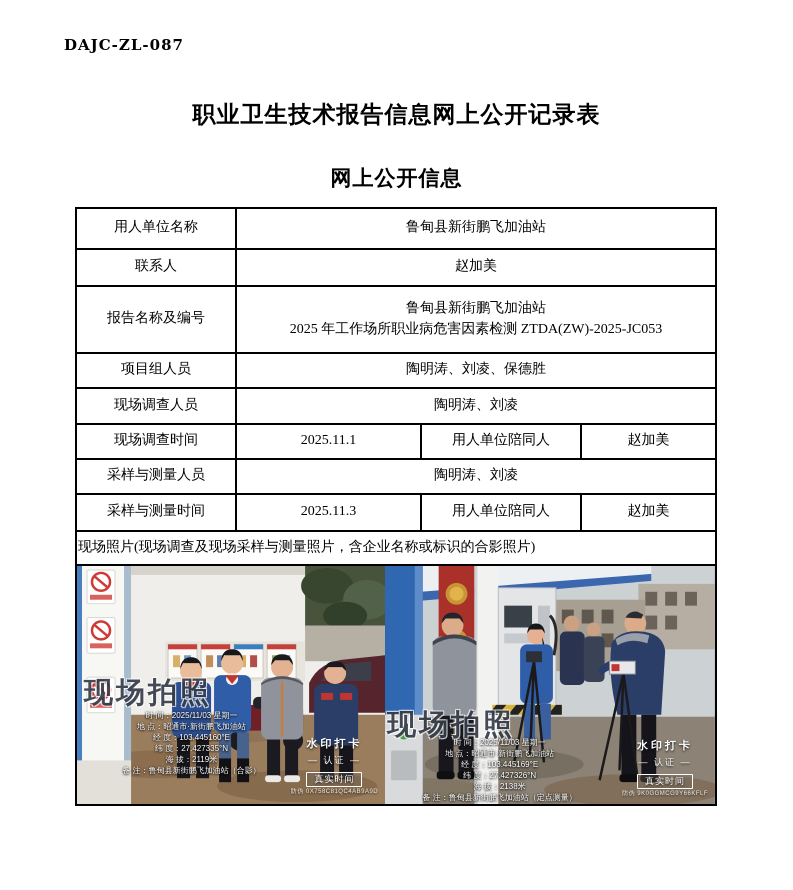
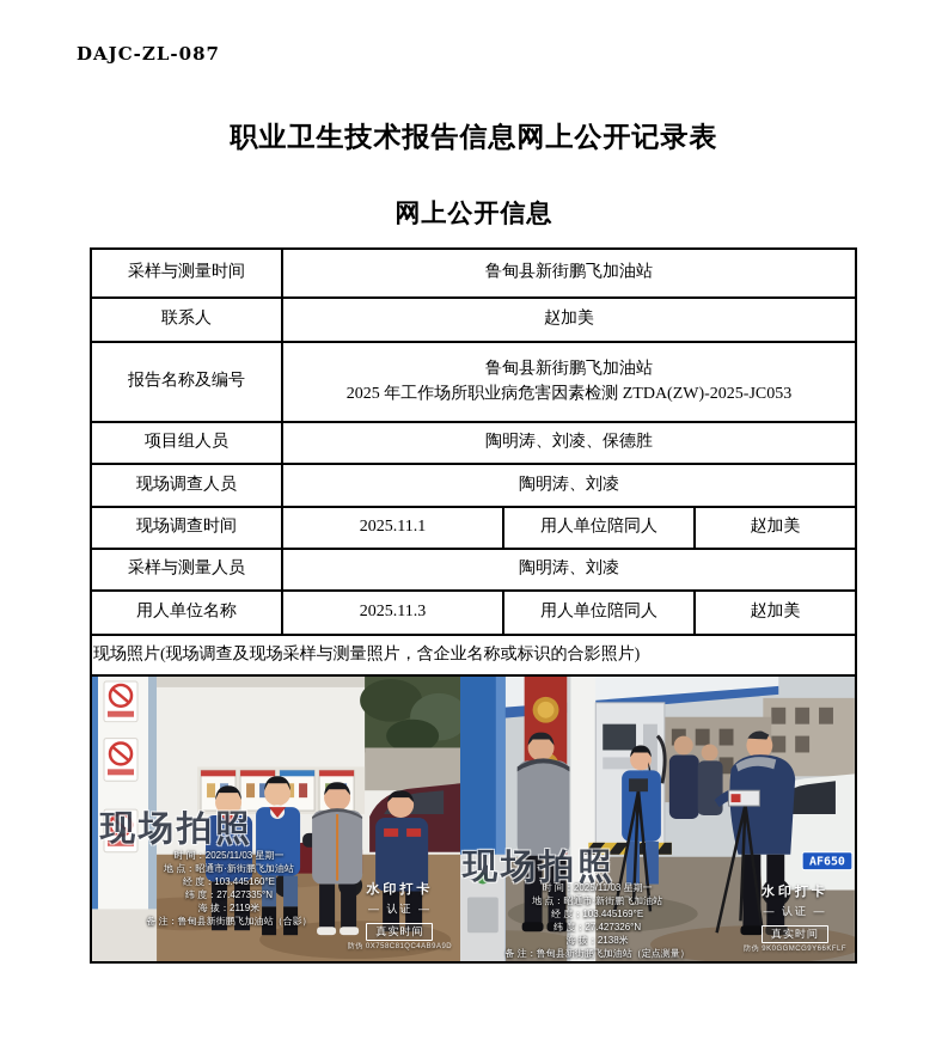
  DAJC-ZL-087
  职业卫生技术报告信息网上公开记录表
  网上公开信息
- 用人单位名称
+ 采样与测量时间
  鲁甸县新街鹏飞加油站
  联系人
  赵加美
  报告名称及编号
  鲁甸县新街鹏飞加油站
  2025 年工作场所职业病危害因素检测 ZTDA(ZW)-2025-JC053
  项目组人员
  陶明涛、刘凌、保德胜
  现场调查人员
  陶明涛、刘凌
  现场调查时间
  2025.11.1
  用人单位陪同人
  赵加美
  采样与测量人员
  陶明涛、刘凌
- 采样与测量时间
+ 用人单位名称
  2025.11.3
  用人单位陪同人
  赵加美
  现场照片(现场调查及现场采样与测量照片，含企业名称或标识的合影照片)
  现场拍照
  时 间：2025/11/03 星期一
  地 点：昭通市·新街鹏飞加油站
  经 度：103.445160°E
  纬 度：27.427335°N
  海 拔：2119米
  备 注：鲁甸县新街鹏飞加油站（合影）
  水印打卡
  — 认证 —
  真实时间
+ AF650
  现场拍照
  时 间：2025/11/03 星期一
  地 点：昭通市·新街鹏飞加油站
  经 度：103.445169°E
  纬 度：27.427326°N
  海 拔：2138米
  备 注：鲁甸县新街鹏飞加油站（定点测量）
  水印打卡
  — 认证 —
  真实时间
